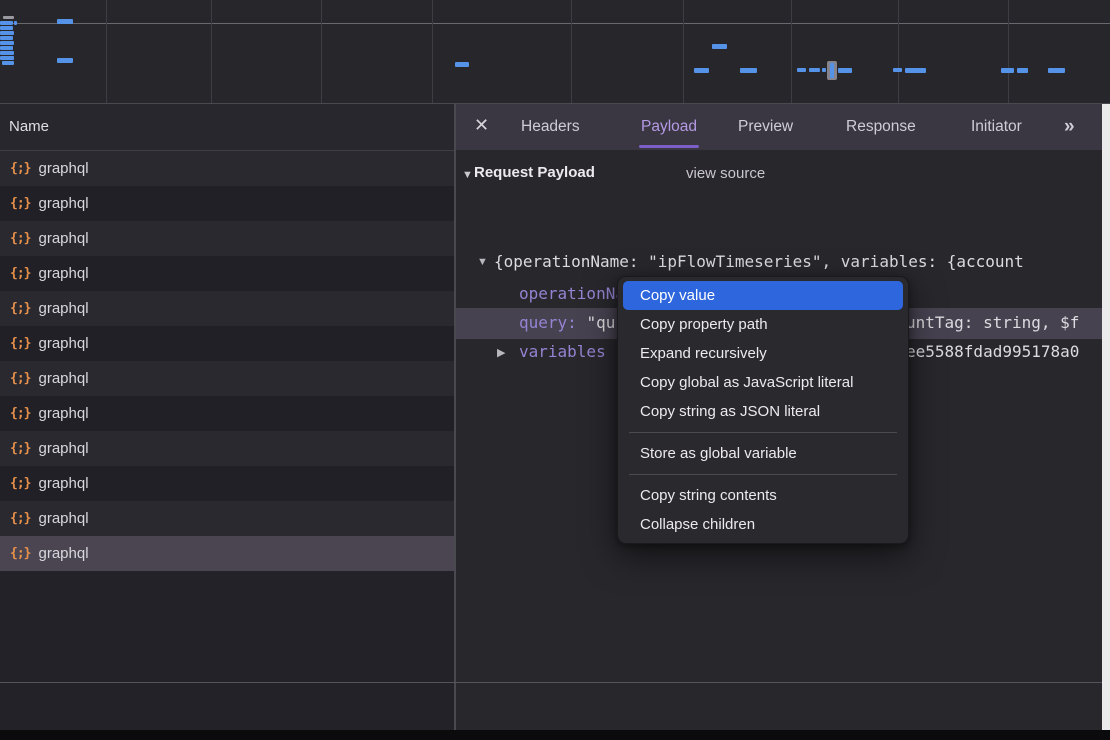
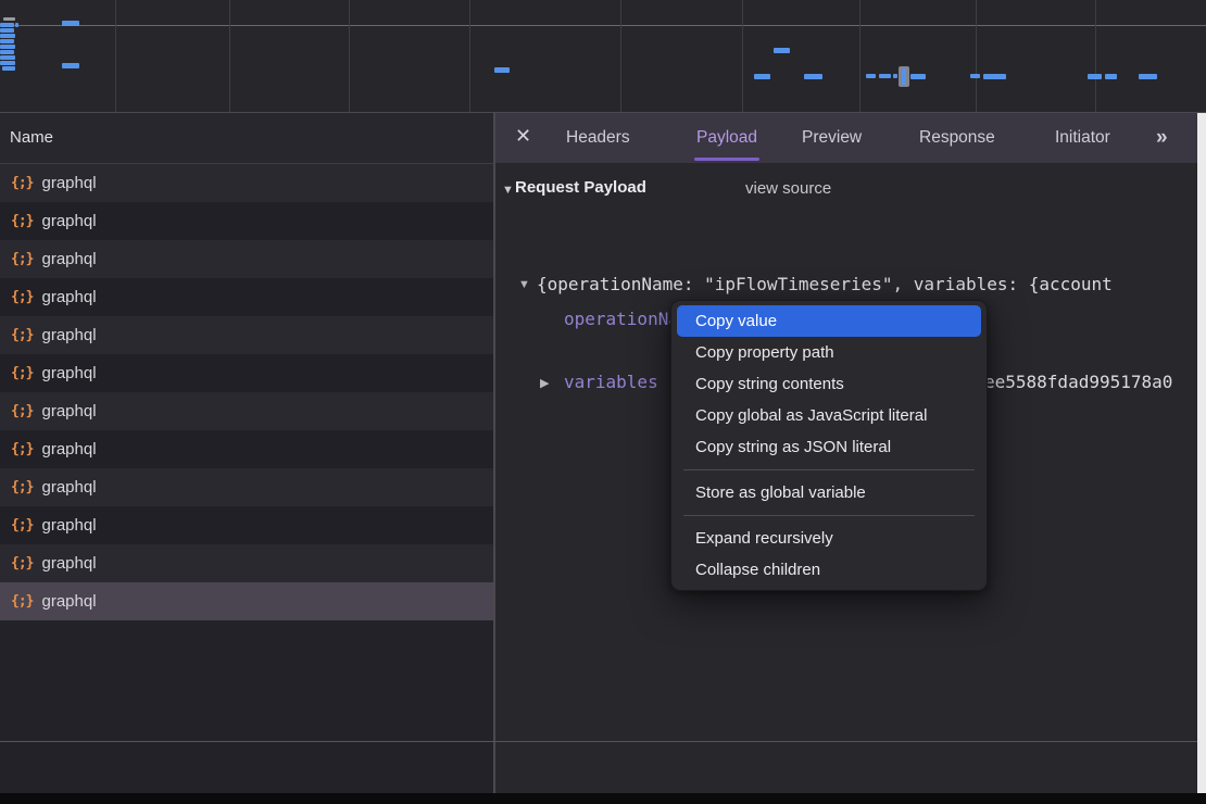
  Name
  {;}
  graphql
  {;}
  graphql
  {;}
  graphql
  {;}
  graphql
  {;}
  graphql
  {;}
  graphql
  {;}
  graphql
  {;}
  graphql
  {;}
  graphql
  {;}
  graphql
  {;}
  graphql
  {;}
  graphql
  ✕
  Headers
  Payload
  Preview
  Response
  Initiator
  »
  ▼
  Request Payload
  view source
  ▼
  {operationName: "ipFlowTimeseries", variables: {account
- query: "qu
- untTag: string, $f
  ▶
  variables
  ee5588fdad995178a0
  Copy value
  Copy property path
- Expand recursively
+ Copy string contents
  Copy global as JavaScript literal
  Copy string as JSON literal
  Store as global variable
- Copy string contents
+ Expand recursively
  Collapse children
